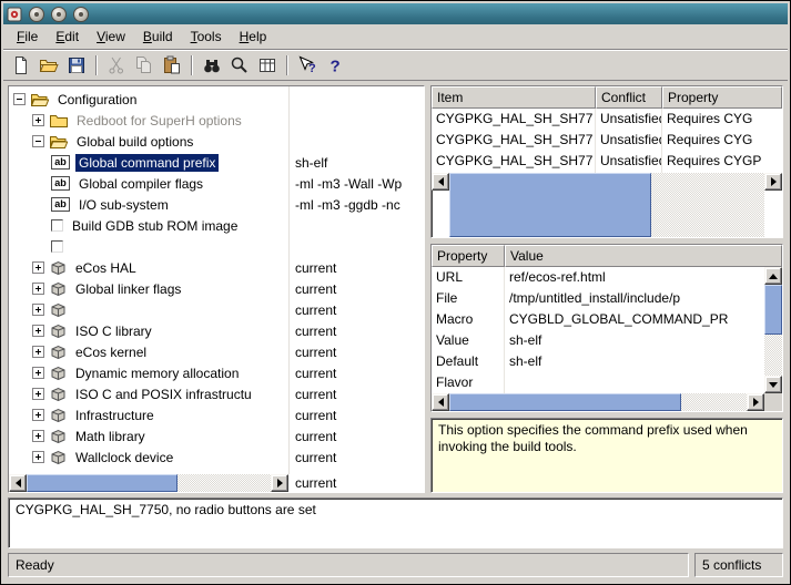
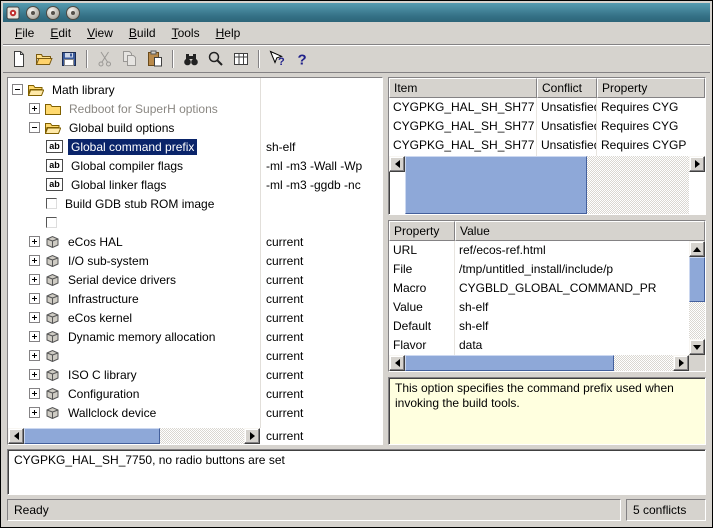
  File
  Edit
  View
  Build
  Tools
  Help
  ?
  ?
- Configuration
+ Math library
  Redboot for SuperH options
  Global build options
  ab
  Global command prefix
  sh-elf
  ab
  Global compiler flags
  -ml -m3 -Wall -Wp
  ab
- I/O sub-system
+ Global linker flags
  -ml -m3 -ggdb -nc
  Build GDB stub ROM image
  eCos HAL
  current
- Global linker flags
+ I/O sub-system
  current
+ Serial device drivers
  current
- ISO C library
+ Infrastructure
  current
  eCos kernel
  current
  Dynamic memory allocation
  current
- ISO C and POSIX infrastructu
  current
- Infrastructure
+ ISO C library
  current
- Math library
+ Configuration
  current
  Wallclock device
  current
  current
  Item
  Conflict
  Property
  CYGPKG_HAL_SH_SH77
  Unsatisfie
  Requires CYG
  CYGPKG_HAL_SH_SH77
  Unsatisfie
  Requires CYG
  CYGPKG_HAL_SH_SH77
  Unsatisfie
  Requires CYGP
  Property
  Value
  URL
  ref/ecos-ref.html
  File
  /tmp/untitled_install/include/p
  Macro
  CYGBLD_GLOBAL_COMMAND_PR
  Value
  sh-elf
  Default
  sh-elf
  Flavor
+ data
  This option specifies the command prefix used when invoking the build tools.
  CYGPKG_HAL_SH_7750, no radio buttons are set
  Ready
  5 conflicts
